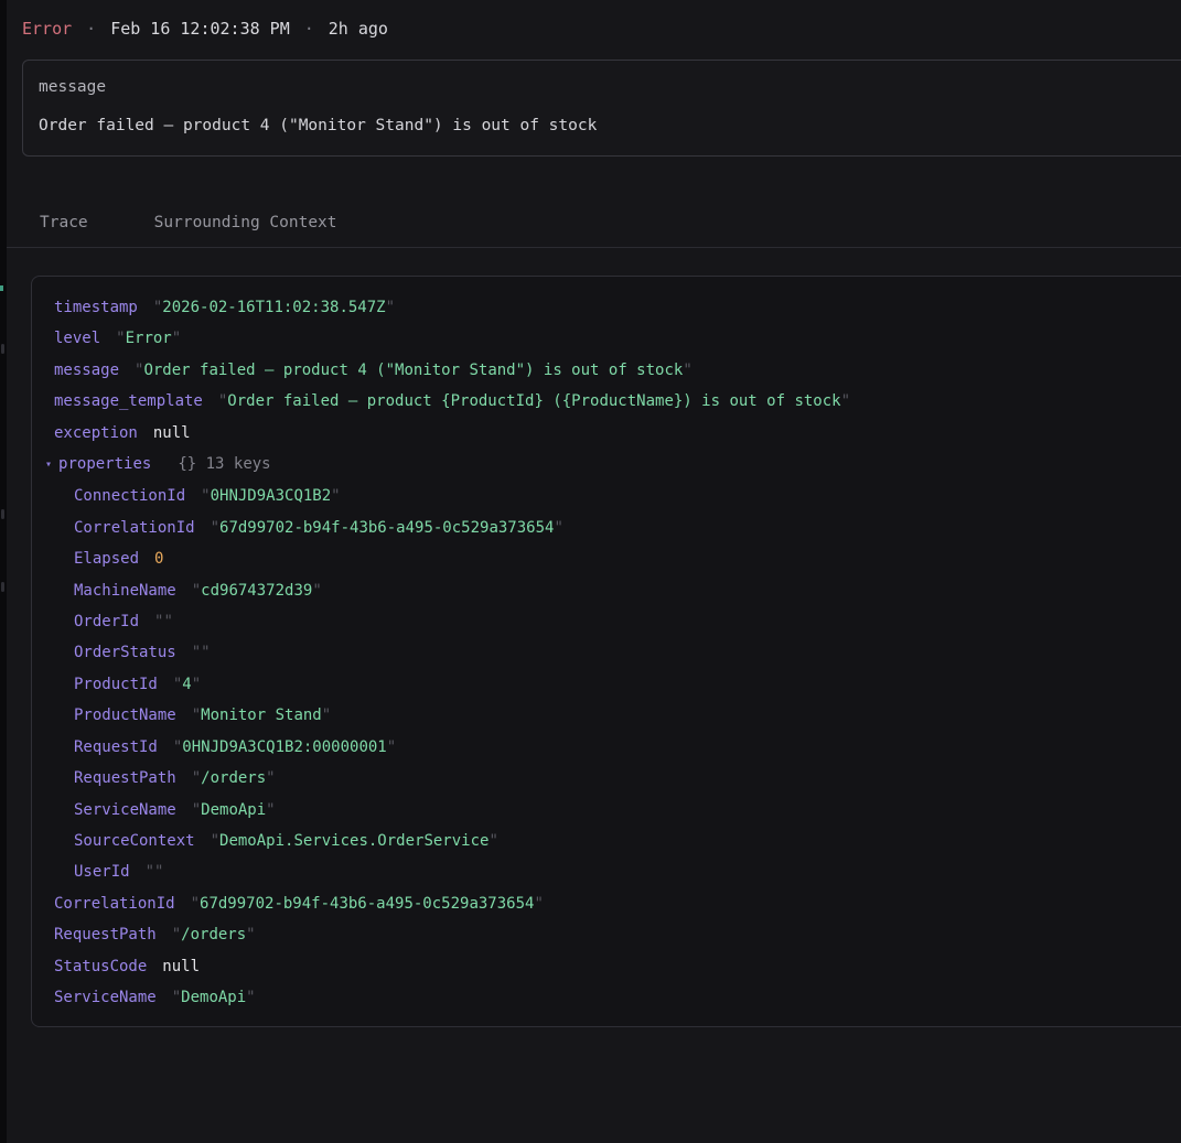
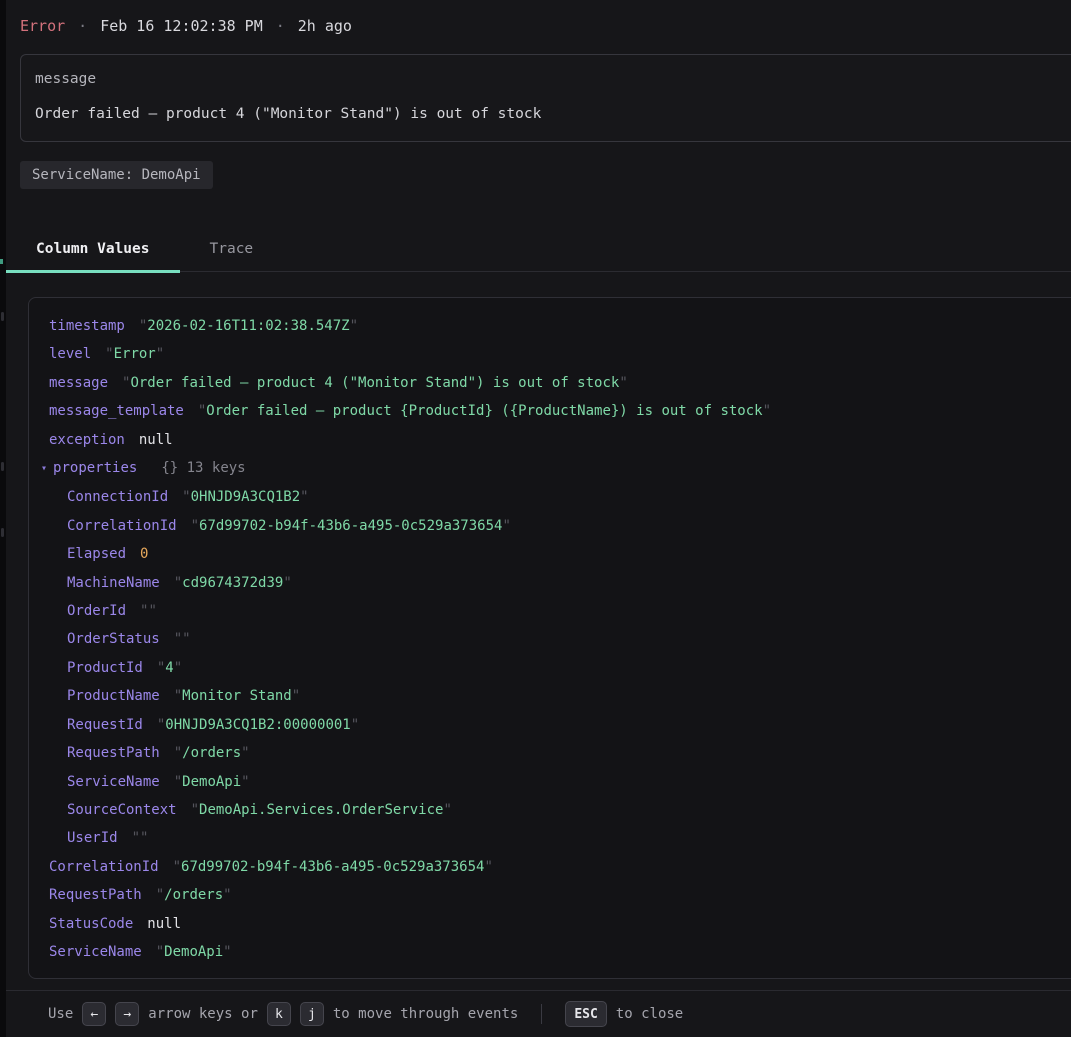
  Error
  ·
  Feb 16 12:02:38 PM
  ·
  2h ago
  message
  Order failed — product 4 ("Monitor Stand") is out of stock
+ ServiceName: DemoApi
+ Column Values
  Trace
- Surrounding Context
  timestamp "2026-02-16T11:02:38.547Z"
  level "Error"
  message "Order failed — product 4 ("Monitor Stand") is out of stock"
  message_template "Order failed — product {ProductId} ({ProductName}) is out of stock"
  exception null
  ▾ properties {} 13 keys
  ConnectionId "0HNJD9A3CQ1B2"
  CorrelationId "67d99702-b94f-43b6-a495-0c529a373654"
  Elapsed 0
  MachineName "cd9674372d39"
  OrderId ""
  OrderStatus ""
  ProductId "4"
  ProductName "Monitor Stand"
  RequestId "0HNJD9A3CQ1B2:00000001"
  RequestPath "/orders"
  ServiceName "DemoApi"
  SourceContext "DemoApi.Services.OrderService"
  UserId ""
  CorrelationId "67d99702-b94f-43b6-a495-0c529a373654"
  RequestPath "/orders"
  StatusCode null
  ServiceName "DemoApi"
+ Use
+ ←
+ →
+ arrow keys or
+ k
+ j
+ to move through events
+ ESC
+ to close
